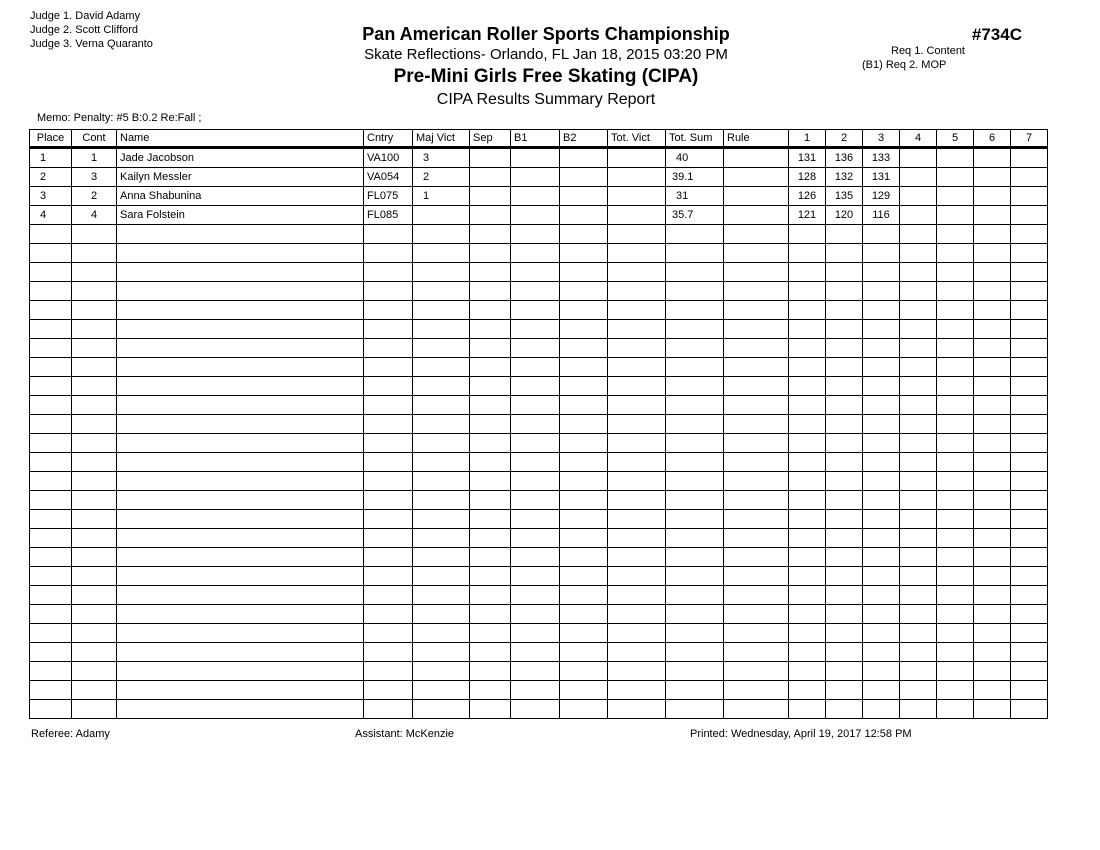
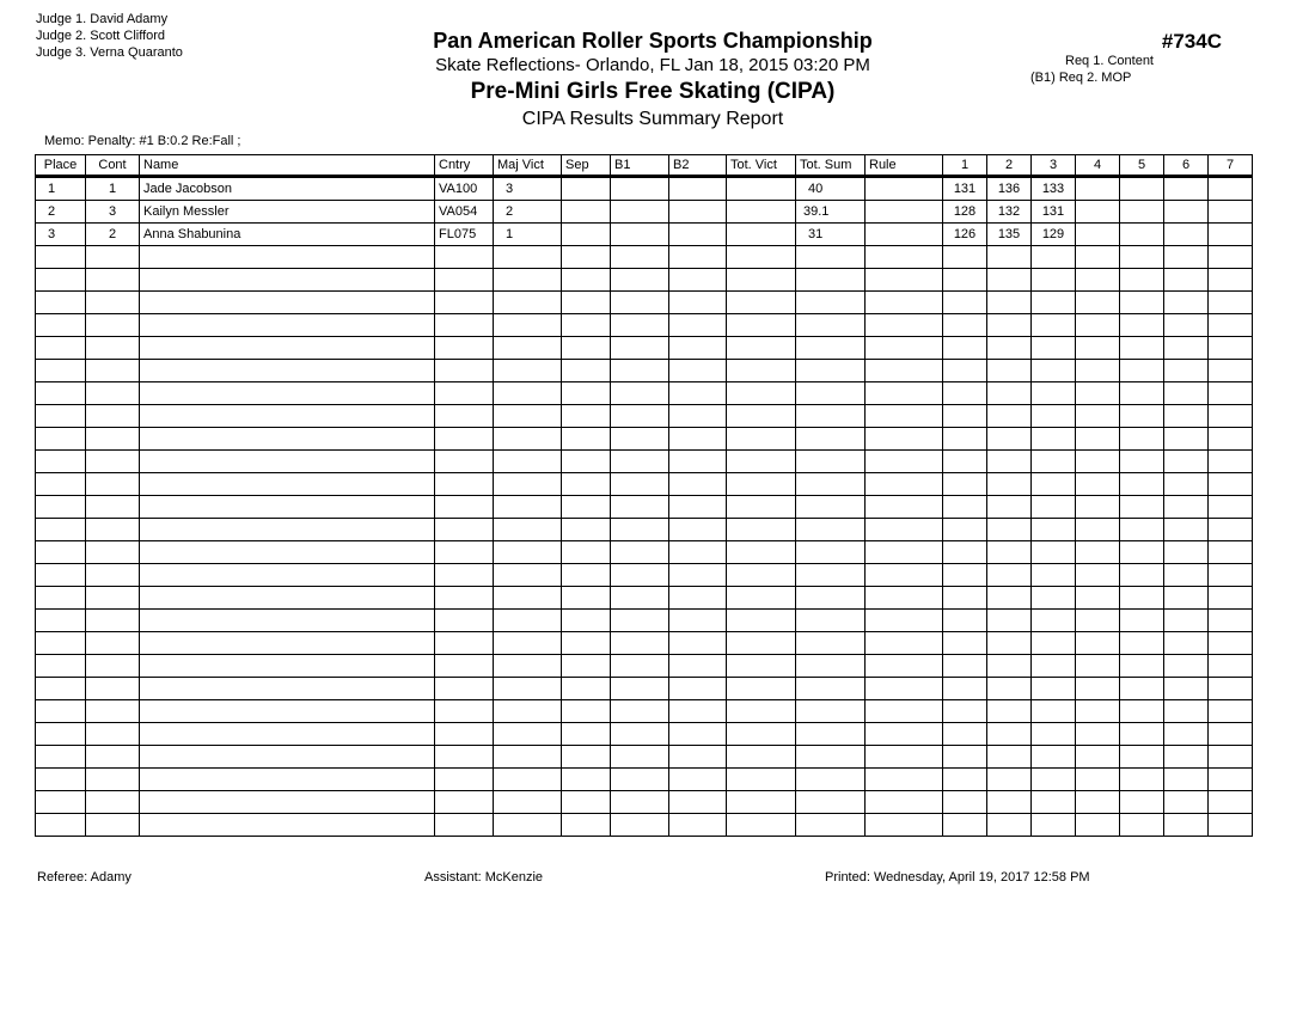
  Judge 1. David Adamy
  Judge 2. Scott Clifford
  Judge 3. Verna Quaranto
  Pan American Roller Sports Championship
  Skate Reflections- Orlando, FL Jan 18, 2015 03:20 PM
  Pre-Mini Girls Free Skating (CIPA)
  CIPA Results Summary Report
  #734C
  Req 1. Content
  (B1) Req 2. MOP
- Memo: Penalty: #5 B:0.2 Re:Fall ;
+ Memo: Penalty: #1 B:0.2 Re:Fall ;
  Place	Cont	Name	Cntry	Maj Vict	Sep	B1	B2	Tot. Vict	Tot. Sum	Rule	1	2	3	4	5	6	7
  1	1	Jade Jacobson	VA100	3					40		131	136	133
  2	3	Kailyn Messler	VA054	2					39.1		128	132	131
  3	2	Anna Shabunina	FL075	1					31		126	135	129
- 4	4	Sara Folstein	FL085						35.7		121	120	116
  Referee: Adamy
  Assistant: McKenzie
  Printed: Wednesday, April 19, 2017 12:58 PM
